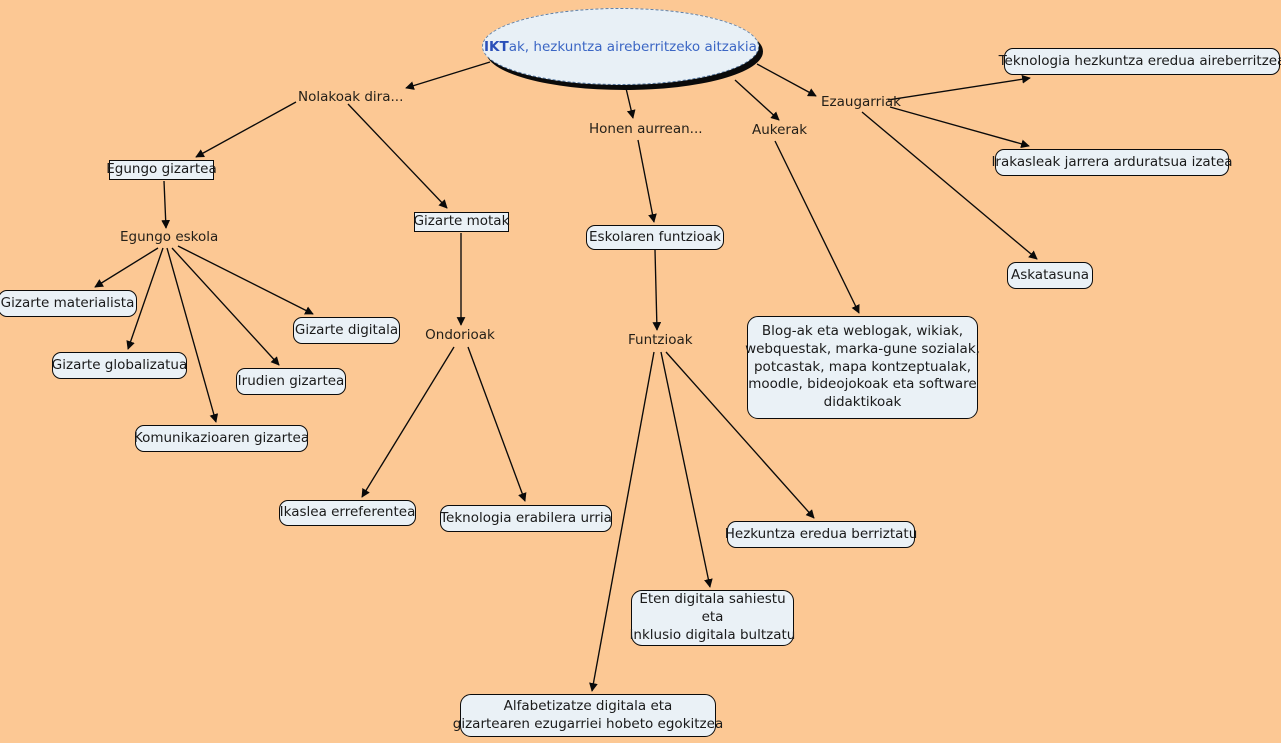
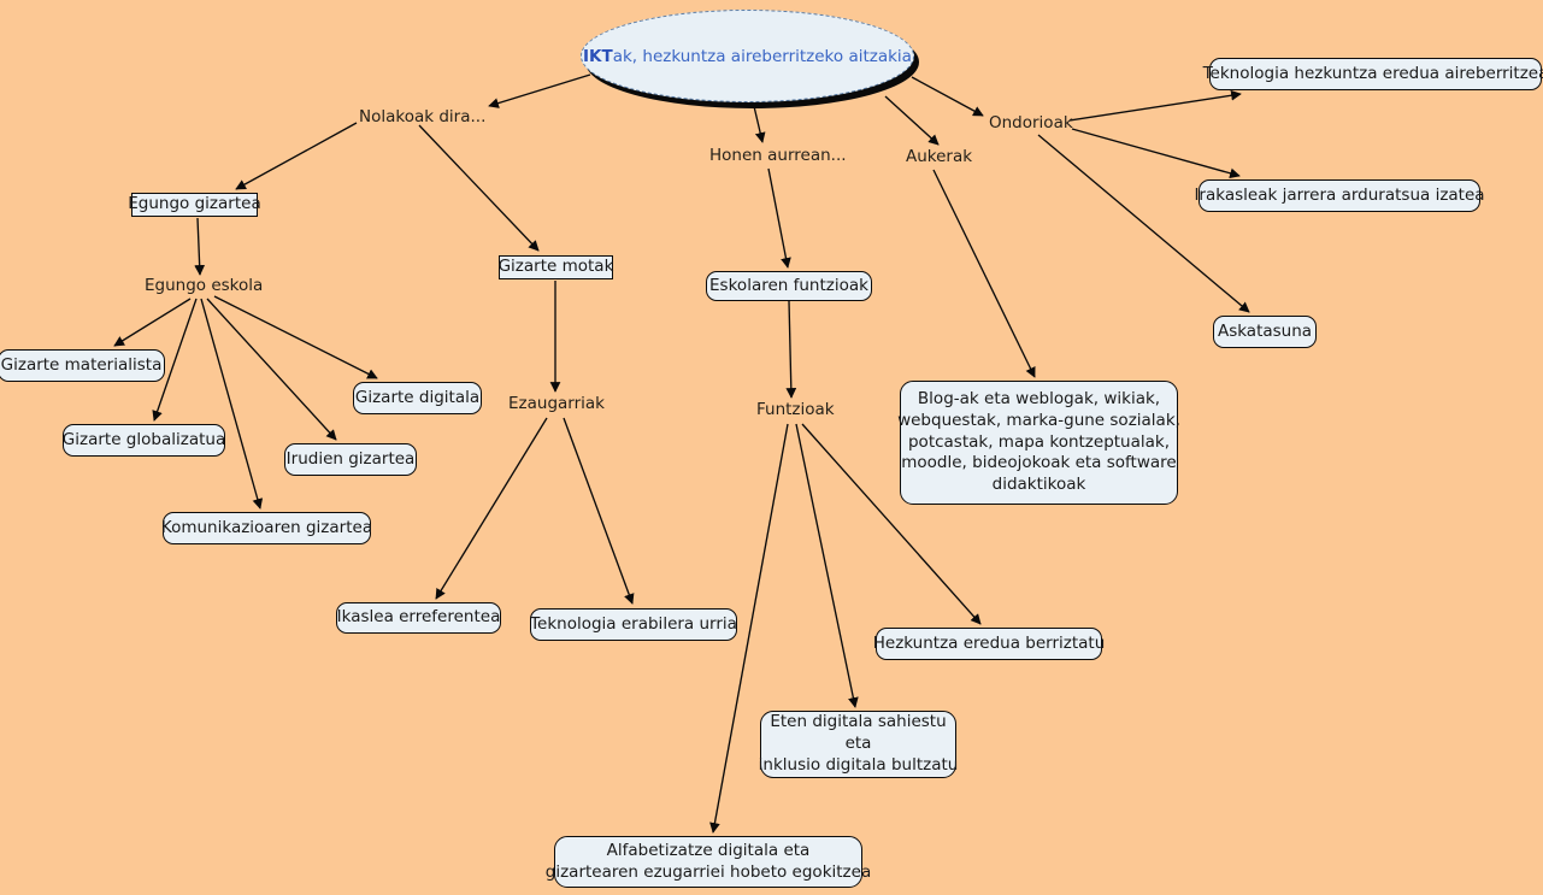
  IKTak, hezkuntza aireberritzeko aitzakia
  Nolakoak dira...
  Honen aurrean...
  Aukerak
- Ezaugarriak
+ Ondorioak
  Egungo eskola
- Ondorioak
+ Ezaugarriak
  Funtzioak
  Egungo gizartea
  Gizarte motak
  Teknologia hezkuntza eredua aireberritze
  Irakasleak jarrera arduratsua izatea
  Askatasuna
  Gizarte materialista
  Gizarte globalizatua
  Irudien gizartea
  Gizarte digitala
  Komunikazioaren gizartea
  Eskolaren funtzioak
  Ikaslea erreferentea
  Teknologia erabilera urria
  Hezkuntza eredua berriztatu
  Blog-ak eta weblogak, wikiak,
  webquestak, marka-gune sozialak,
  potcastak, mapa kontzeptualak,
  moodle, bideojokoak eta software
  didaktikoak
  Eten digitala sahiestu
  eta
  inklusio digitala bultzatu
  Alfabetizatze digitala eta
  gizartearen ezugarriei hobeto egokitzea
